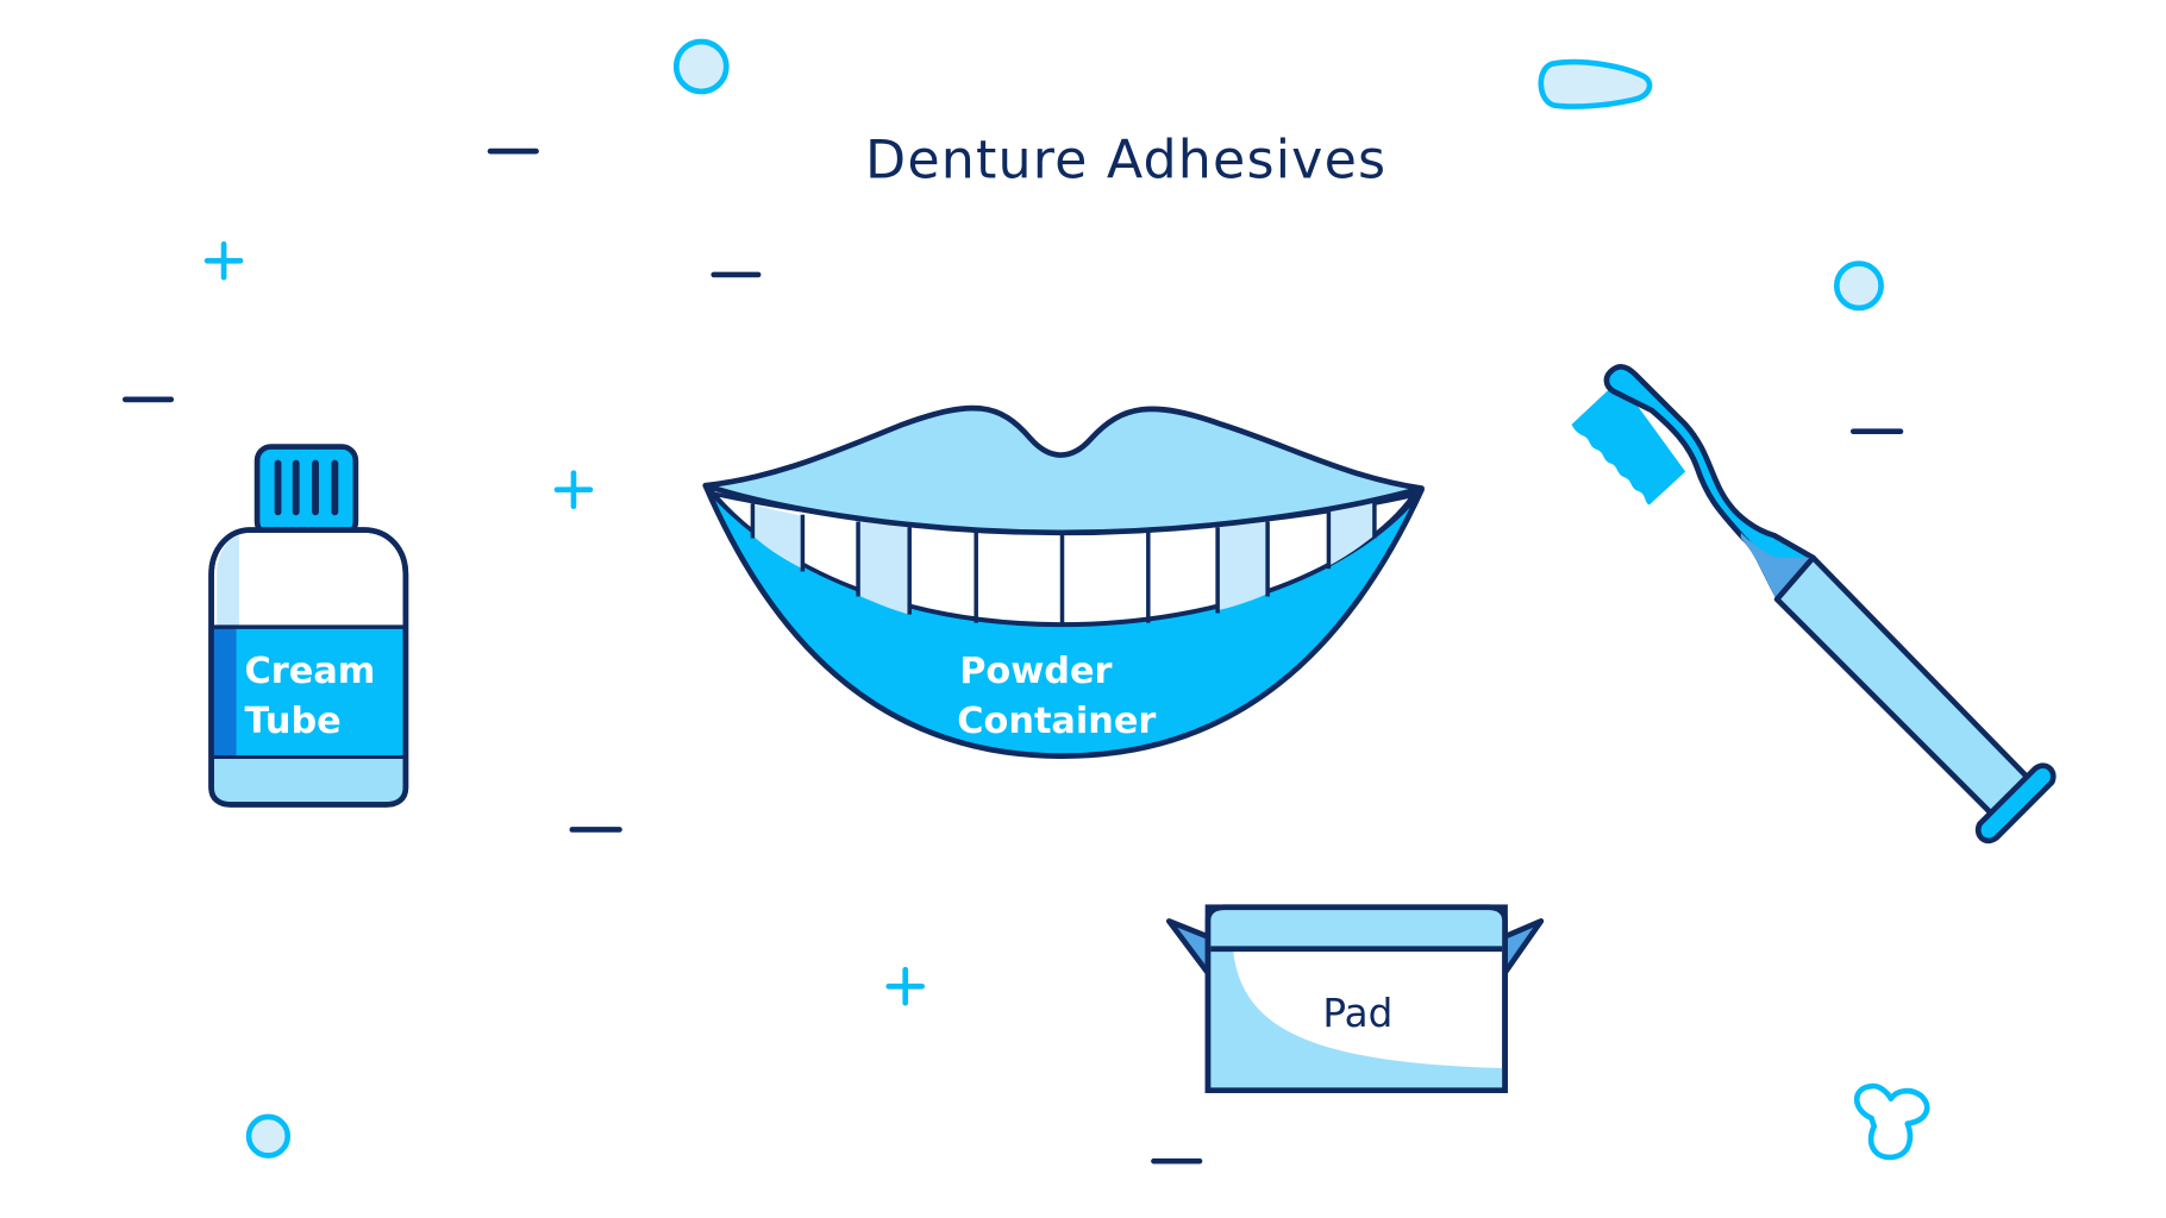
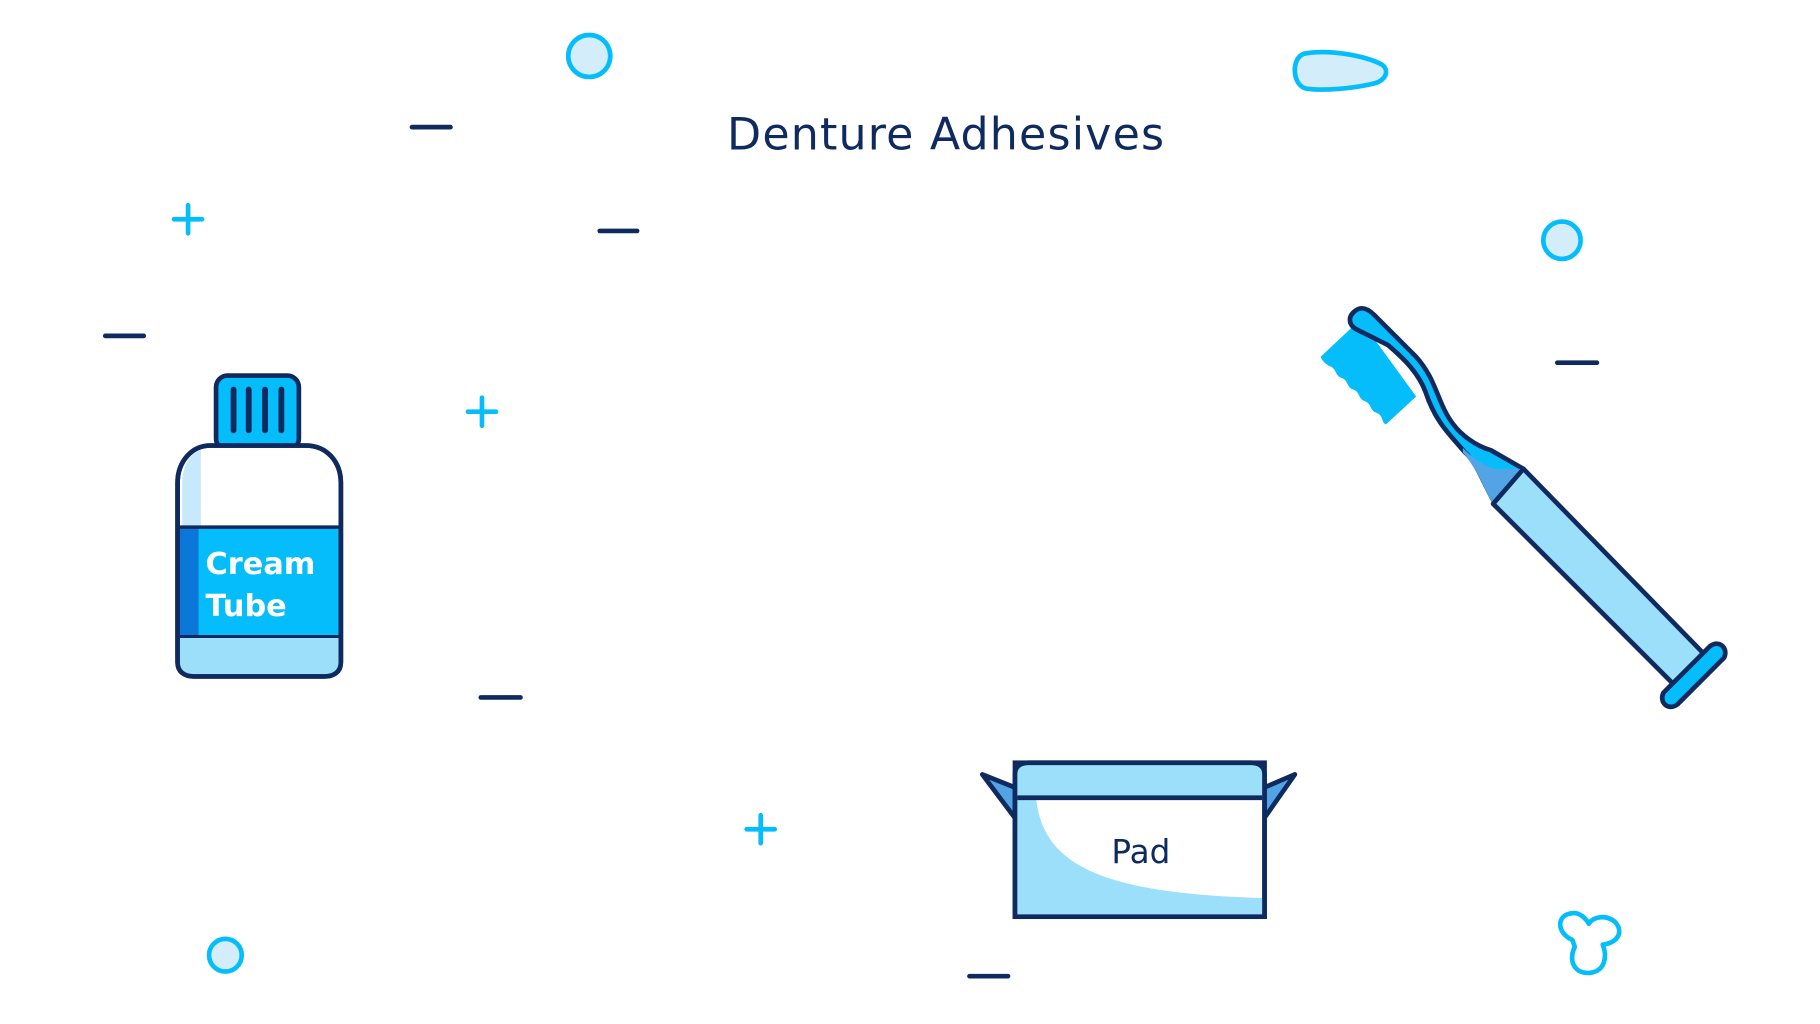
  Denture Adhesives
  Cream
  Tube
- Powder
- Container
  Pad
